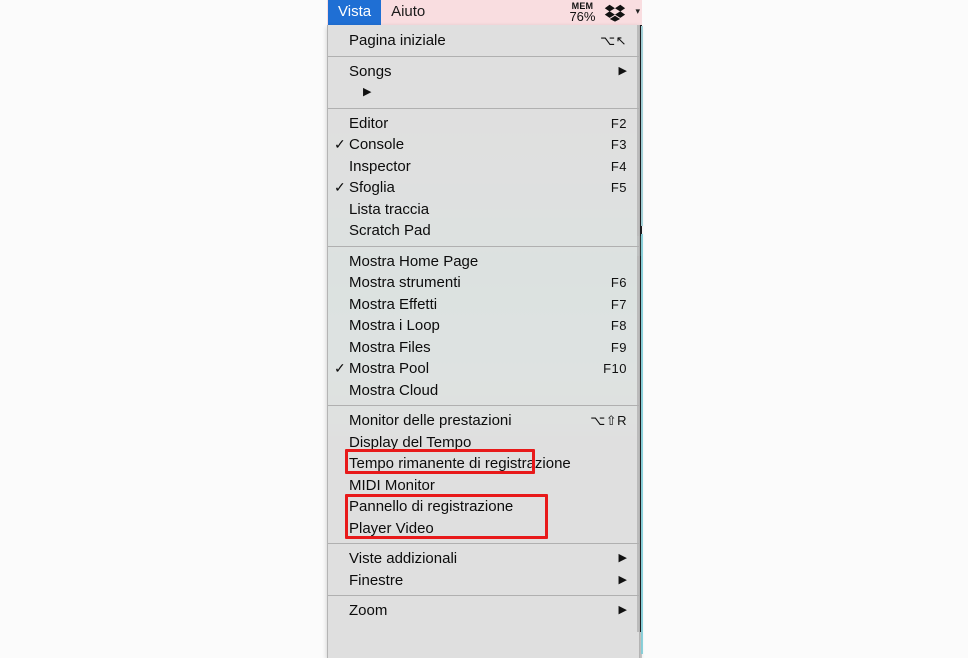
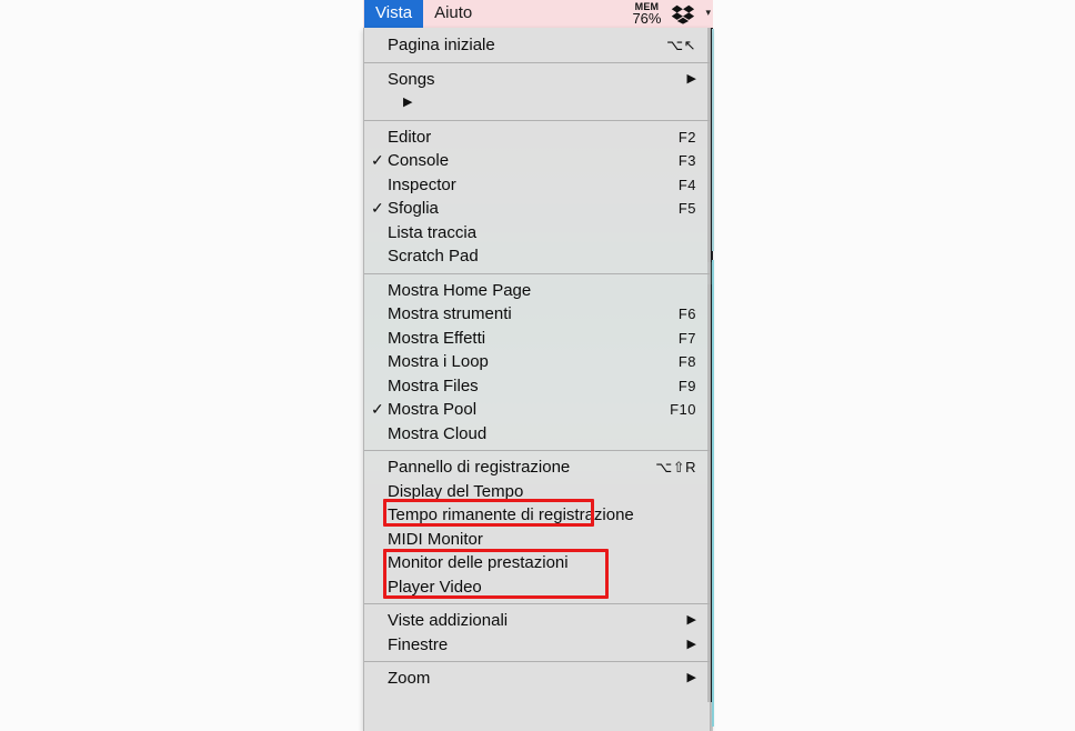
  Vista
  Aiuto
  MEM
  76%
  ▾
  Pagina iniziale
  ⌥↖
  Songs
  ▶
  ▶
  Editor
  F2
  ✓
  Console
  F3
  Inspector
  F4
  ✓
  Sfoglia
  F5
  Lista traccia
  Scratch Pad
  Mostra Home Page
  Mostra strumenti
  F6
  Mostra Effetti
  F7
  Mostra i Loop
  F8
  Mostra Files
  F9
  ✓
  Mostra Pool
  F10
  Mostra Cloud
- Monitor delle prestazioni
+ Pannello di registrazione
  ⌥⇧R
  Display del Tempo
  Tempo rimanente di registrazione
  MIDI Monitor
- Pannello di registrazione
+ Monitor delle prestazioni
  Player Video
  Viste addizionali
  ▶
  Finestre
  ▶
  Zoom
  ▶
